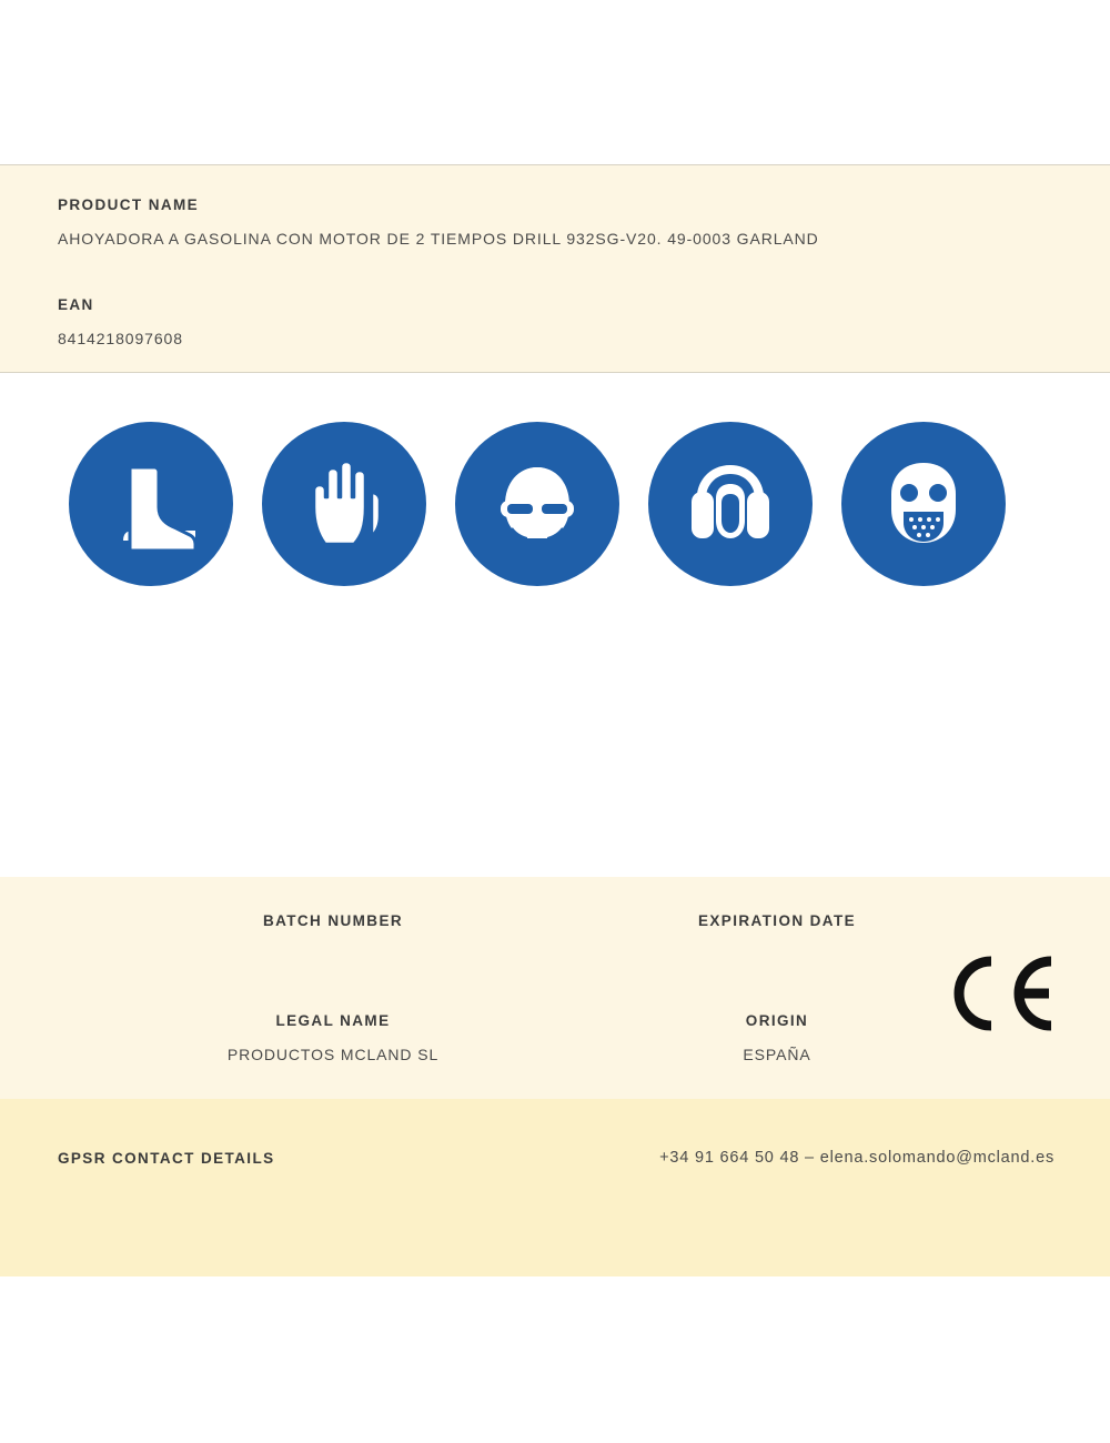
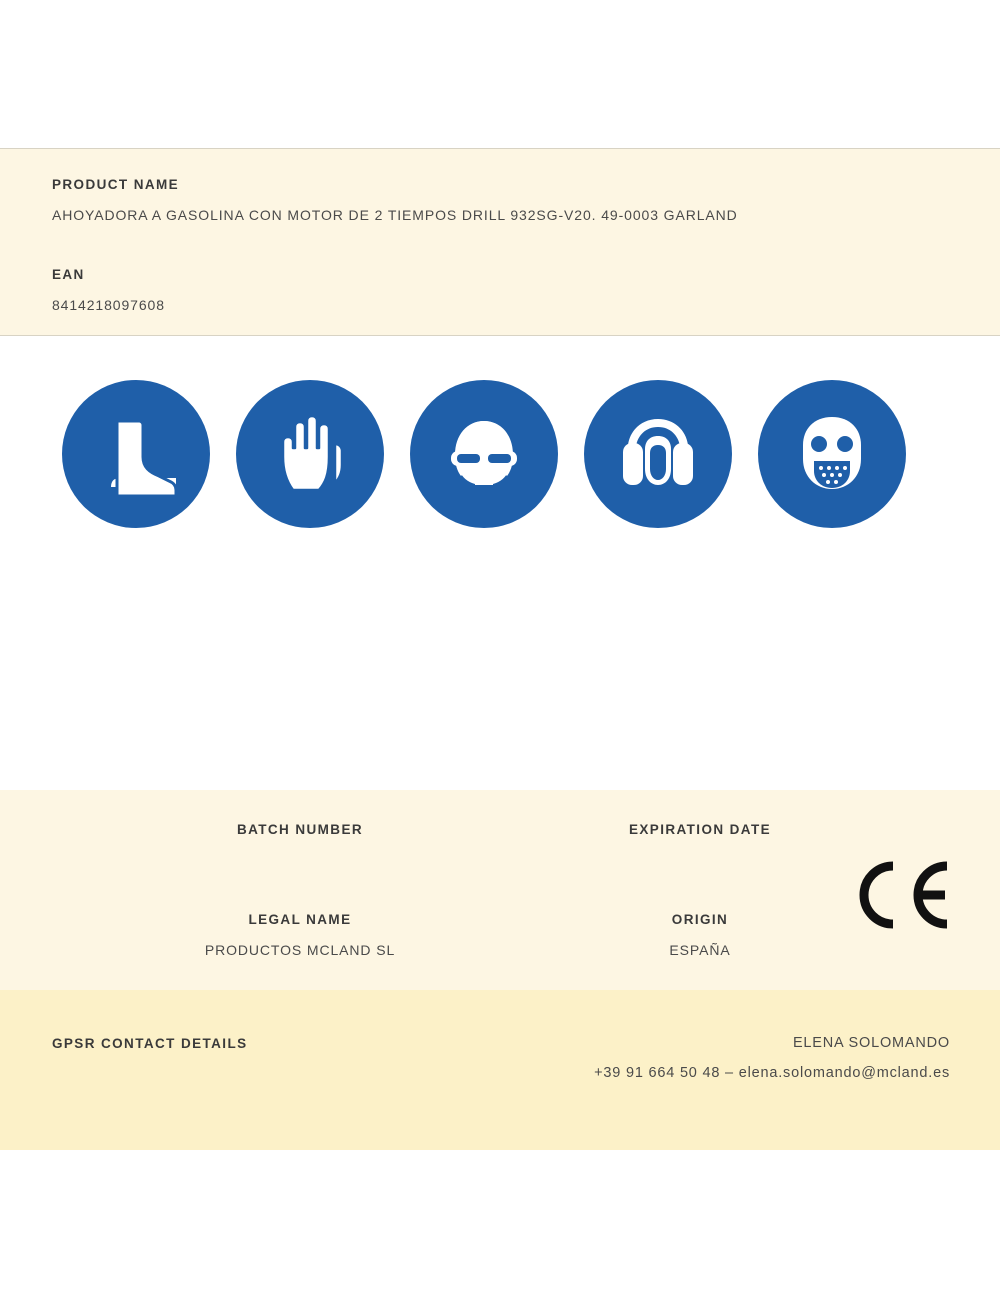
  PRODUCT NAME
  AHOYADORA A GASOLINA CON MOTOR DE 2 TIEMPOS DRILL 932SG-V20. 49-0003 GARLAND
  EAN
  8414218097608
  BATCH NUMBER
  EXPIRATION DATE
  LEGAL NAME
  PRODUCTOS MCLAND SL
  ORIGIN
  ESPAÑA
  GPSR CONTACT DETAILS
+ ELENA SOLOMANDO
- +34 91 664 50 48 – elena.solomando@mcland.es
+ +39 91 664 50 48 – elena.solomando@mcland.es
